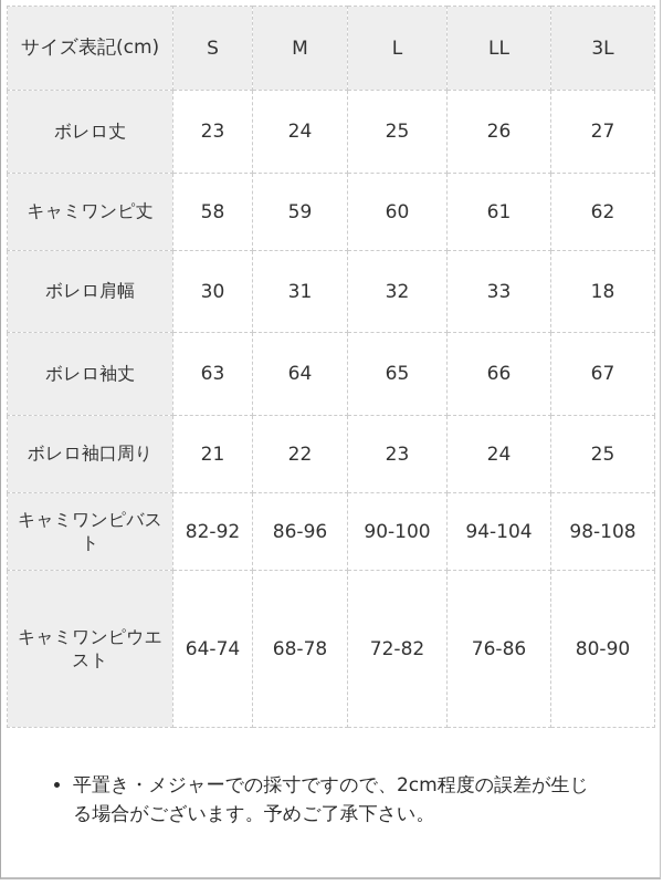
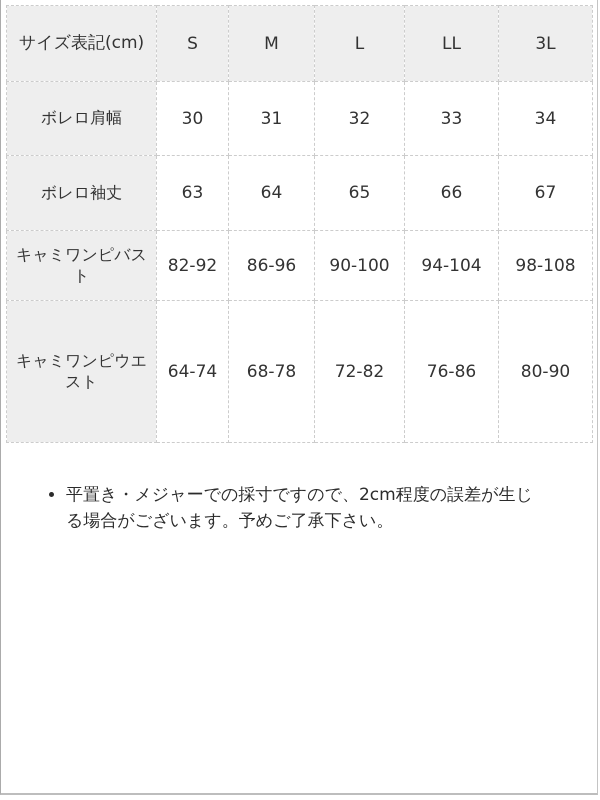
  サイズ表記(cm)	S	M	L	LL	3L
- ボレロ丈	23	24	25	26	27
- キャミワンピ丈	58	59	60	61	62
- ボレロ肩幅	30	31	32	33	18
+ ボレロ肩幅	30	31	32	33	34
  ボレロ袖丈	63	64	65	66	67
- ボレロ袖口周り	21	22	23	24	25
  キャミワンピバスト	82-92	86-96	90-100	94-104	98-108
  キャミワンピウエスト	64-74	68-78	72-82	76-86	80-90
  平置き・メジャーでの採寸ですので、2cm程度の誤差が生じる場合がございます。予めご了承下さい。
